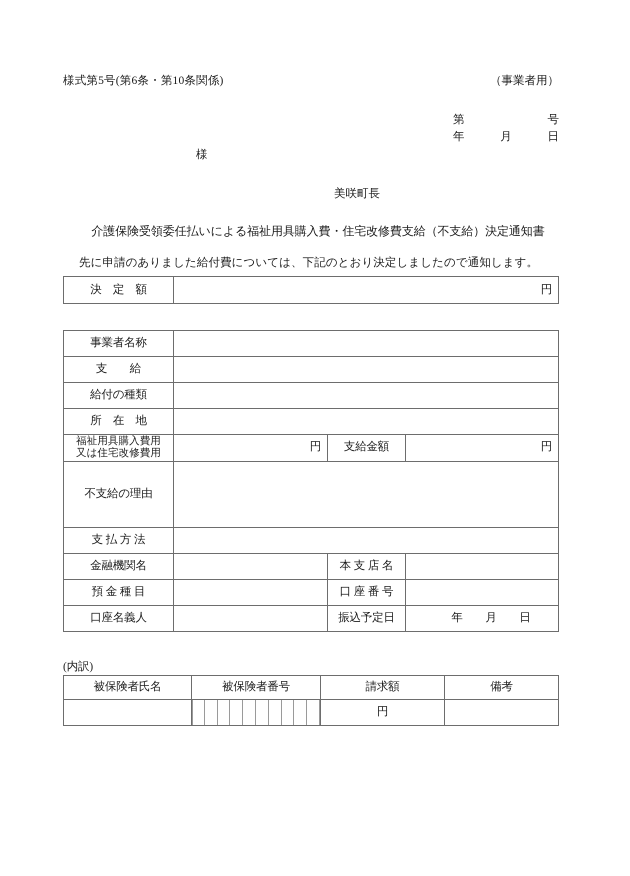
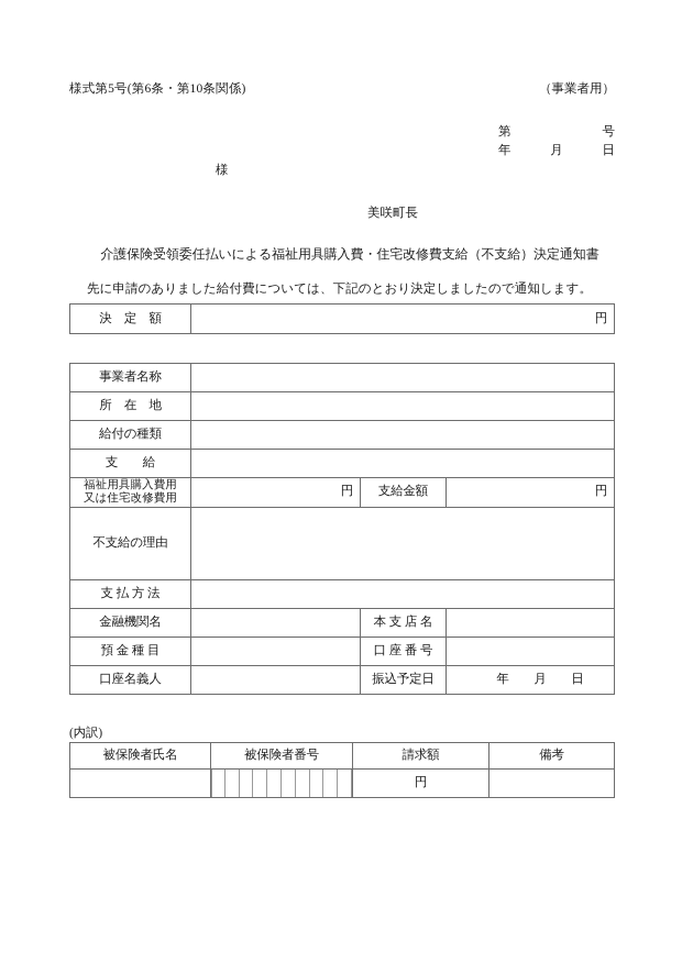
  様式第5号(第6条・第10条関係)
  （事業者用）
  第
  号
  年
  月
  日
  様
  美咲町長
  介護保険受領委任払いによる福祉用具購入費・住宅改修費支給（不支給）決定通知書
  先に申請のありました給付費については、下記のとおり決定しましたので通知します。
  決 定 額	円
  事業者名称
- 支 給
+ 所 在 地
  給付の種類
- 所 在 地
+ 支 給
  福祉用具購入費用 又は住宅改修費用	円	支給金額	円
  不支給の理由
  支 払 方 法
  金融機関名		本 支 店 名
  預 金 種 目		口 座 番 号
  口座名義人		振込予定日	年 月 日
  (内訳)
  被保険者氏名	被保険者番号	請求額	備考
  		円
